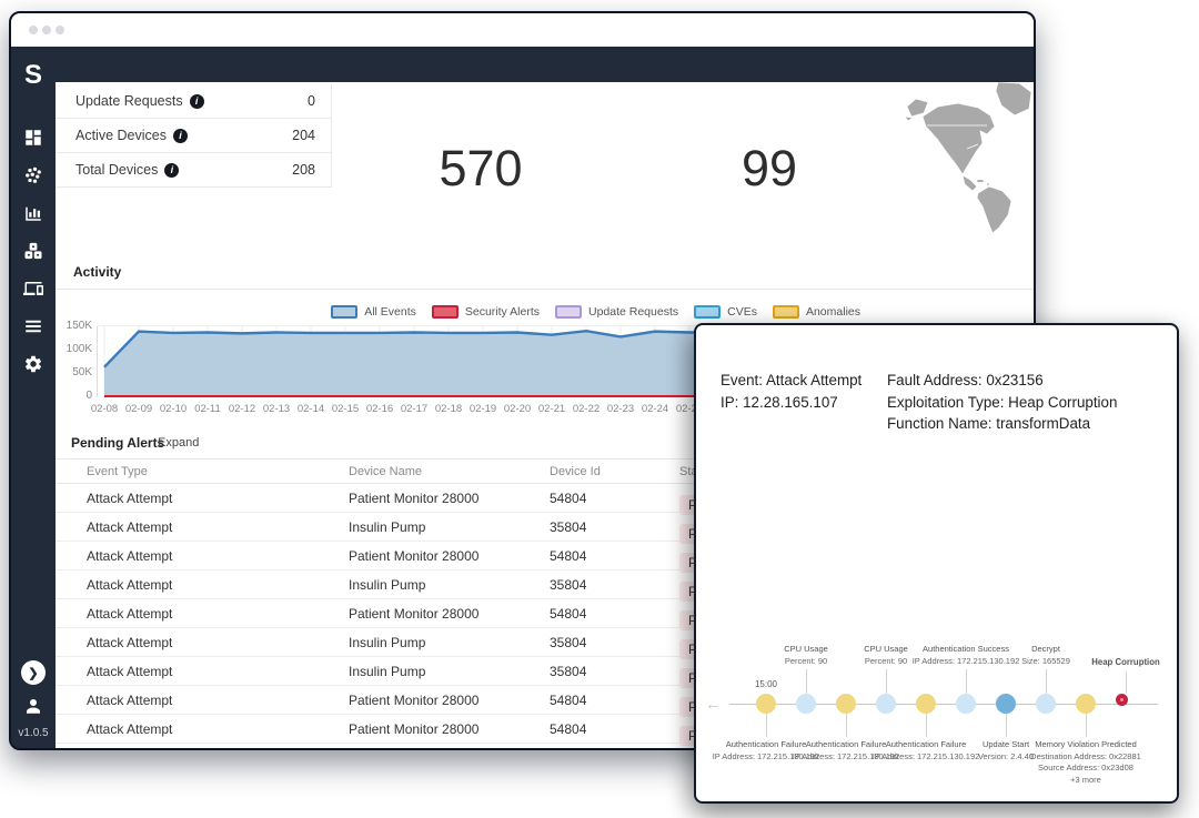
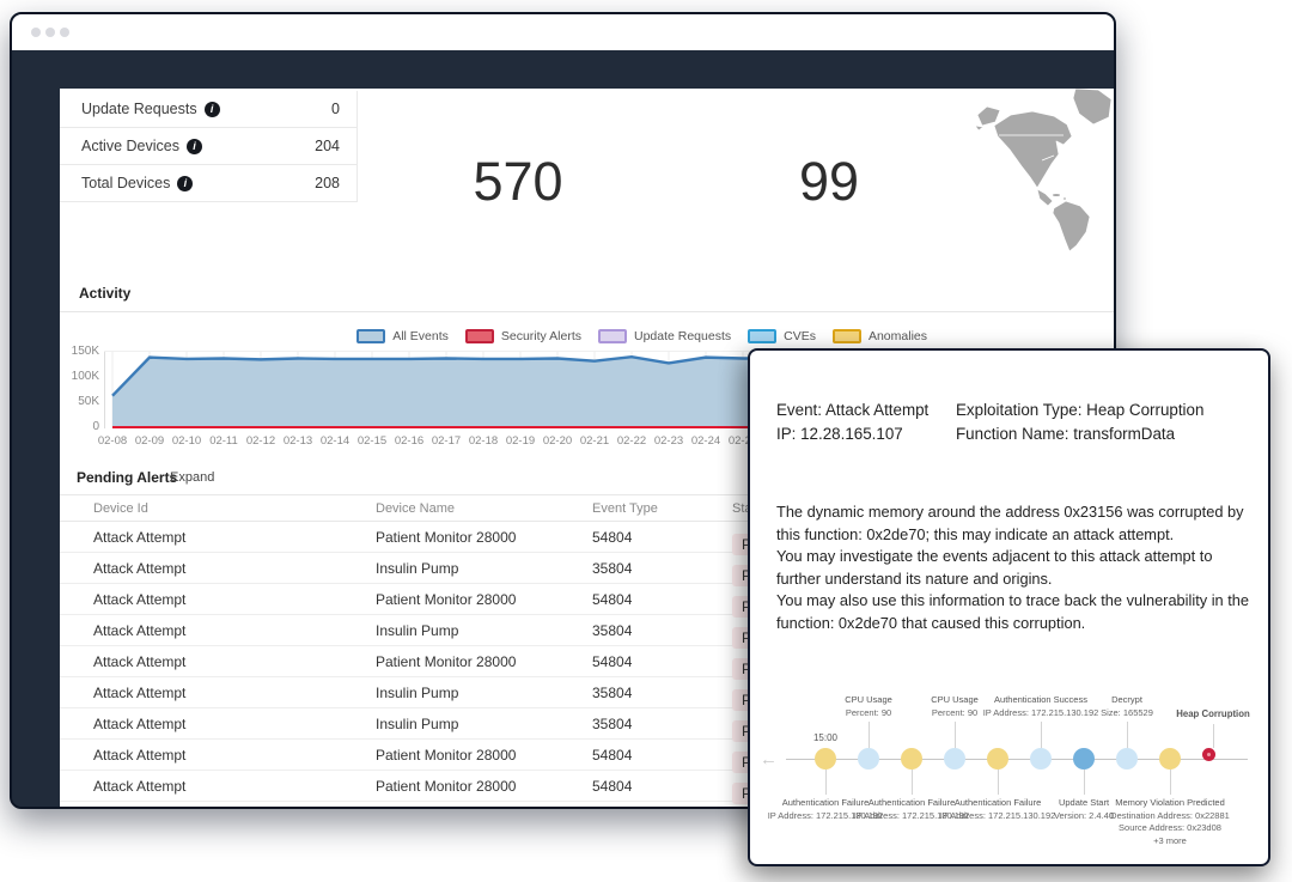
- S
- ❯
- v1.0.5
  Update Requests
  i
  0
  Active Devices
  i
  204
  Total Devices
  i
  208
  570
  99
  Activity
  All Events
  Security Alerts
  Update Requests
  CVEs
  Anomalies
  150K
  100K
  50K
  0
  02-08
  02-09
  02-10
  02-11
  02-12
  02-13
  02-14
  02-15
  02-16
  02-17
  02-18
  02-19
  02-20
  02-21
  02-22
  02-23
  02-24
  Pending Alerts
  Expand
- Event Type
+ Device Id
  Device Name
- Device Id
+ Event Type
  Attack Attempt
  Patient Monitor 28000
  54804
  Attack Attempt
  Insulin Pump
  35804
  Attack Attempt
  Patient Monitor 28000
  54804
  Attack Attempt
  Insulin Pump
  35804
  Attack Attempt
  Patient Monitor 28000
  54804
  Attack Attempt
  Insulin Pump
  35804
  Attack Attempt
  Insulin Pump
  35804
  Attack Attempt
  Patient Monitor 28000
  54804
  Attack Attempt
  Patient Monitor 28000
  54804
  Event: Attack Attempt
  IP: 12.28.165.107
- Fault Address: 0x23156
  Exploitation Type: Heap Corruption
  Function Name: transformData
+ The dynamic memory around the address 0x23156 was corrupted by this function: 0x2de70; this may indicate an attack attempt.
+ You may investigate the events adjacent to this attack attempt to further understand its nature and origins.
+ You may also use this information to trace back the vulnerability in the function: 0x2de70 that caused this corruption.
  ←
  15:00
  Authentication Failure
  IP Address: 172.215.130.192
  CPU Usage
  Percent: 90
  Authentication Failure
  IP Address: 172.215.130.192
  CPU Usage
  Percent: 90
  Authentication Failure
  IP Address: 172.215.130.192
  Authentication Success
  IP Address: 172.215.130.192
  Update Start
  Version: 2.4.40
  Decrypt
  Size: 165529
  Memory Violation Predicted
  Destination Address: 0x22881
  Source Address: 0x23d08
  +3 more
  Heap Corruption
